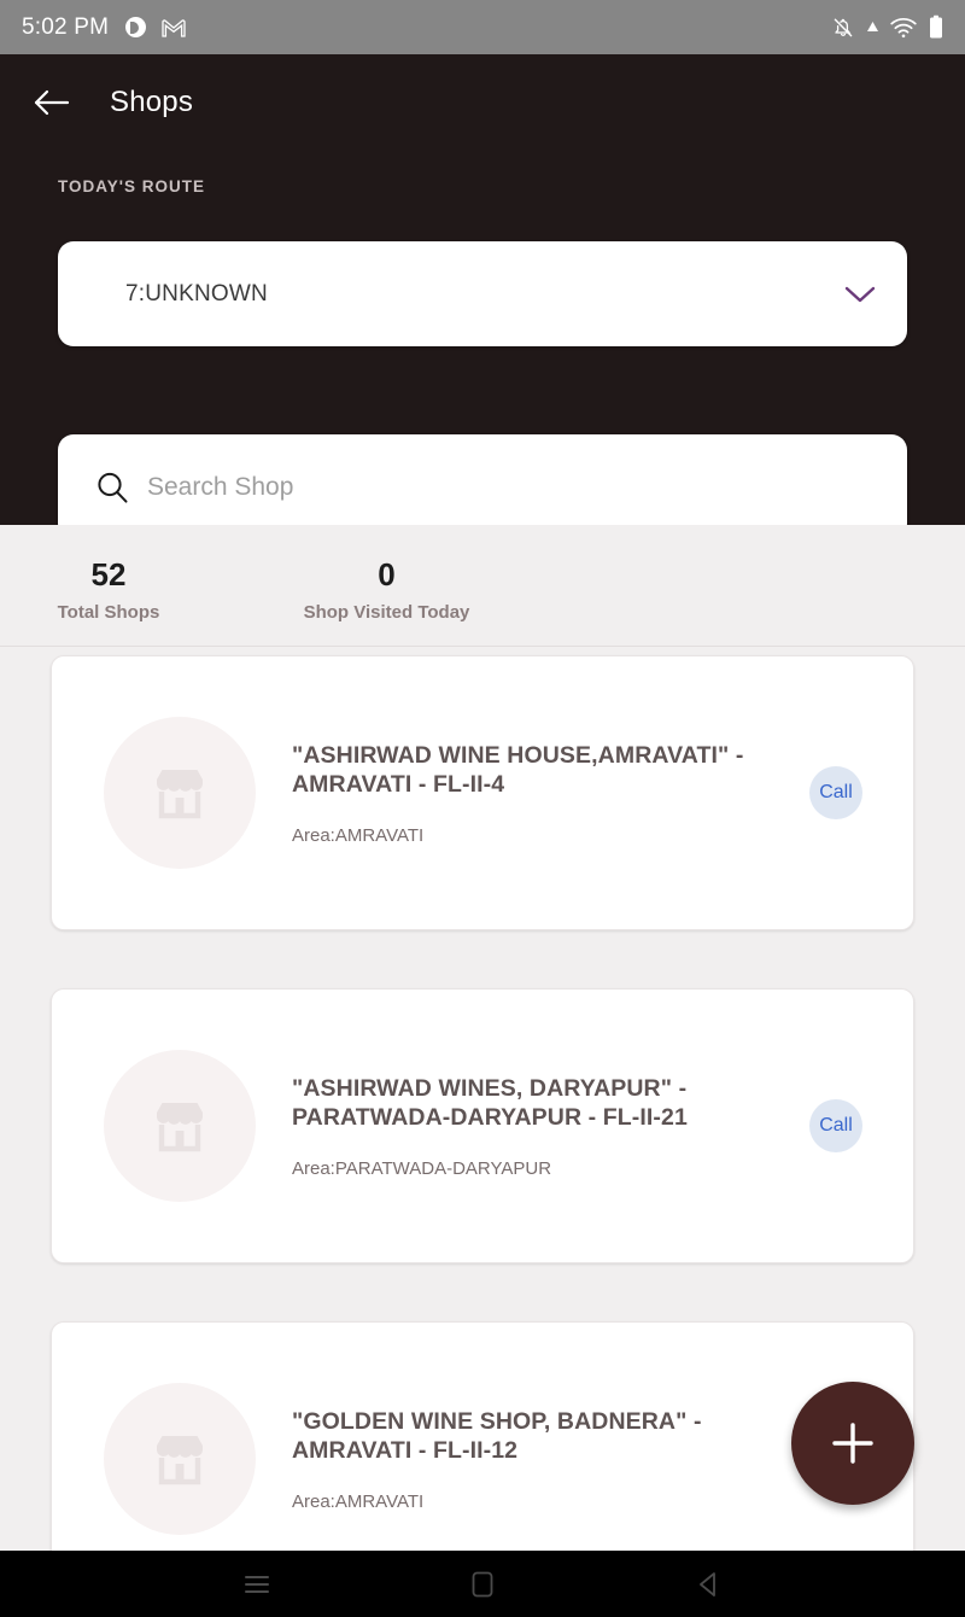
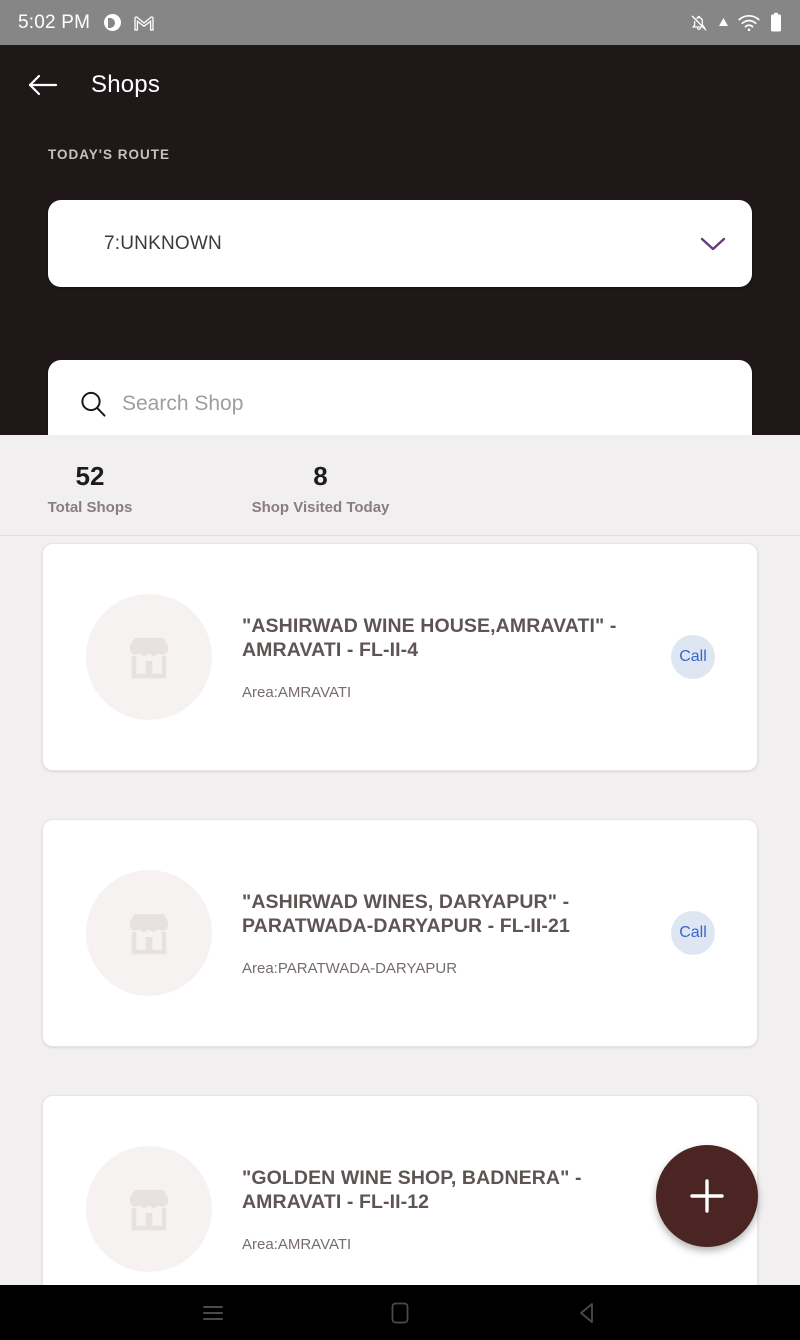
  5:02 PM
  Shops
  TODAY'S ROUTE
  7:UNKNOWN
  Search Shop
  52
  Total Shops
- 0
+ 8
  Shop Visited Today
  "ASHIRWAD WINE HOUSE,AMRAVATI" - AMRAVATI - FL-II-4
  Area:AMRAVATI
  Call
  "ASHIRWAD WINES, DARYAPUR" - PARATWADA-DARYAPUR - FL-II-21
  Area:PARATWADA-DARYAPUR
  Call
  "GOLDEN WINE SHOP, BADNERA" - AMRAVATI - FL-II-12
  Area:AMRAVATI
